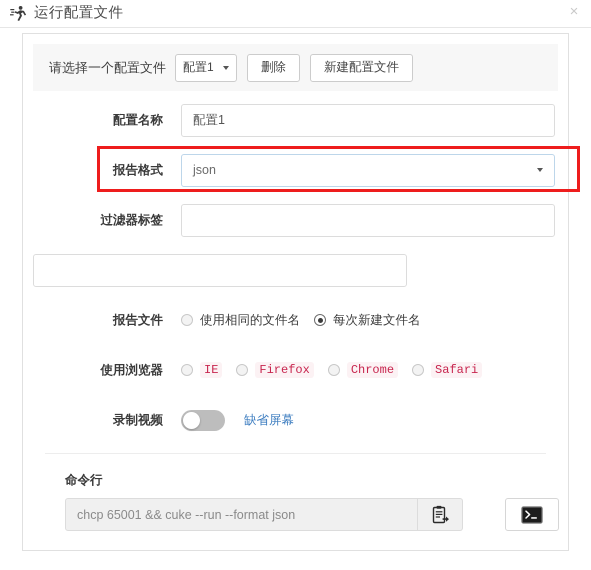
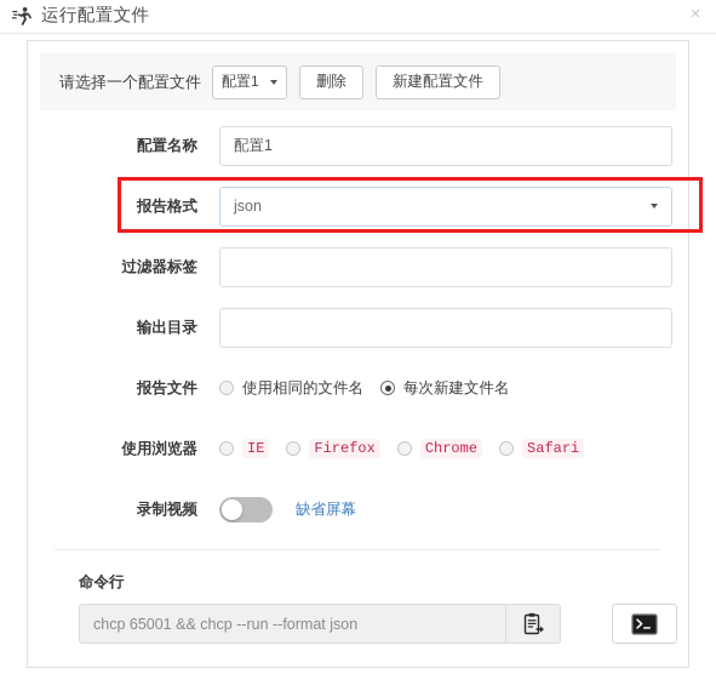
  运行配置文件
  ×
  请选择一个配置文件
  配置1
  删除
  新建配置文件
  配置名称
  配置1
  报告格式
  json
  过滤器标签
+ 输出目录
  报告文件
  使用相同的文件名
  每次新建文件名
  使用浏览器
  IE
  Firefox
  Chrome
  Safari
  录制视频
  缺省屏幕
  命令行
- chcp 65001 && cuke --run --format json
+ chcp 65001 && chcp --run --format json
